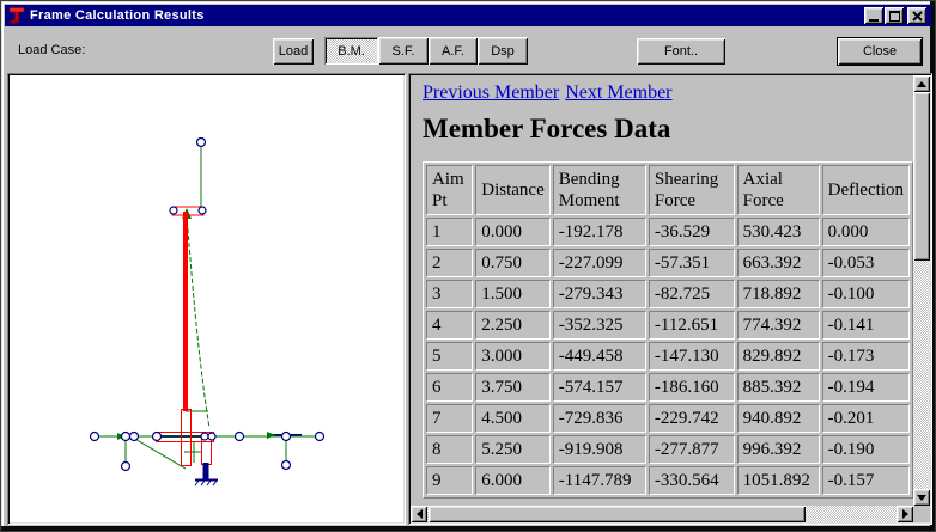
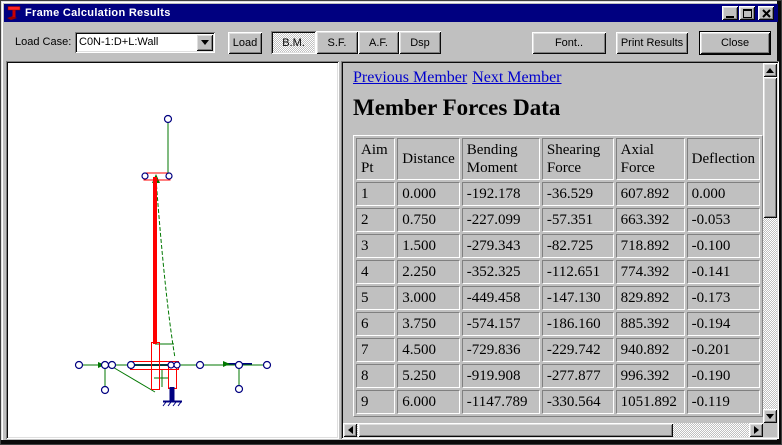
  Frame Calculation Results
  Load Case:
+ C0N-1:D+L:Wall
  Load
  B.M.
  S.F.
  A.F.
  Dsp
  Font..
+ Print Results
  Close
  Previous Member Next Member
  Member Forces Data
  Aim Pt	Distance	Bending Moment	Shearing Force	Axial Force	Deflection
- 1	0.000	-192.178	-36.529	530.423	0.000
+ 1	0.000	-192.178	-36.529	607.892	0.000
  2	0.750	-227.099	-57.351	663.392	-0.053
  3	1.500	-279.343	-82.725	718.892	-0.100
  4	2.250	-352.325	-112.651	774.392	-0.141
  5	3.000	-449.458	-147.130	829.892	-0.173
  6	3.750	-574.157	-186.160	885.392	-0.194
  7	4.500	-729.836	-229.742	940.892	-0.201
  8	5.250	-919.908	-277.877	996.392	-0.190
- 9	6.000	-1147.789	-330.564	1051.892	-0.157
+ 9	6.000	-1147.789	-330.564	1051.892	-0.119
